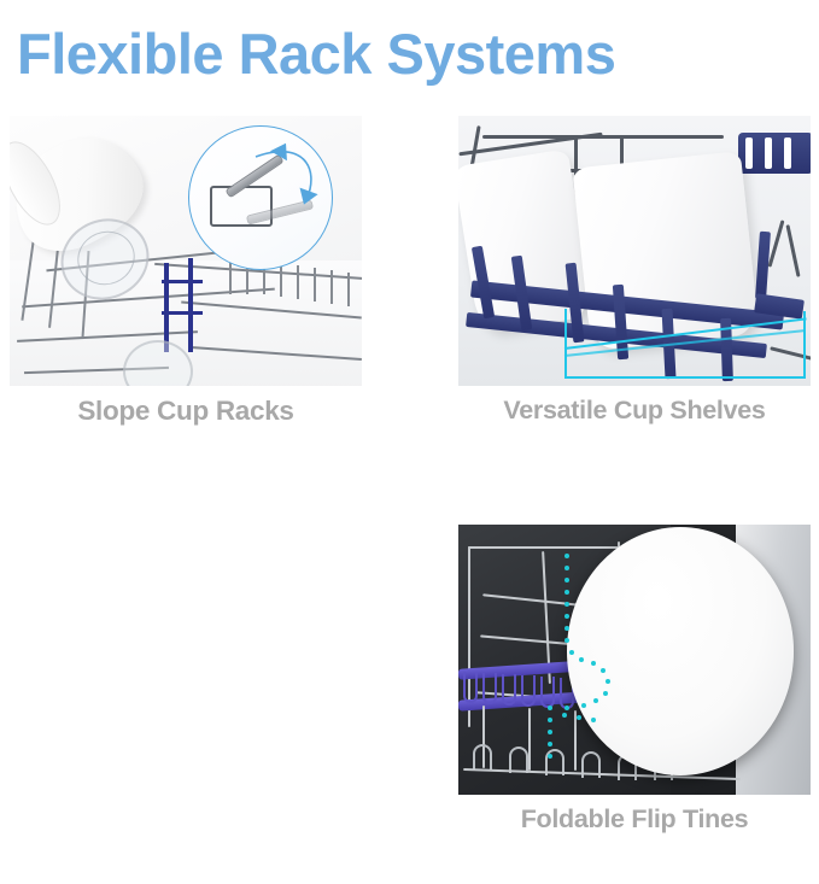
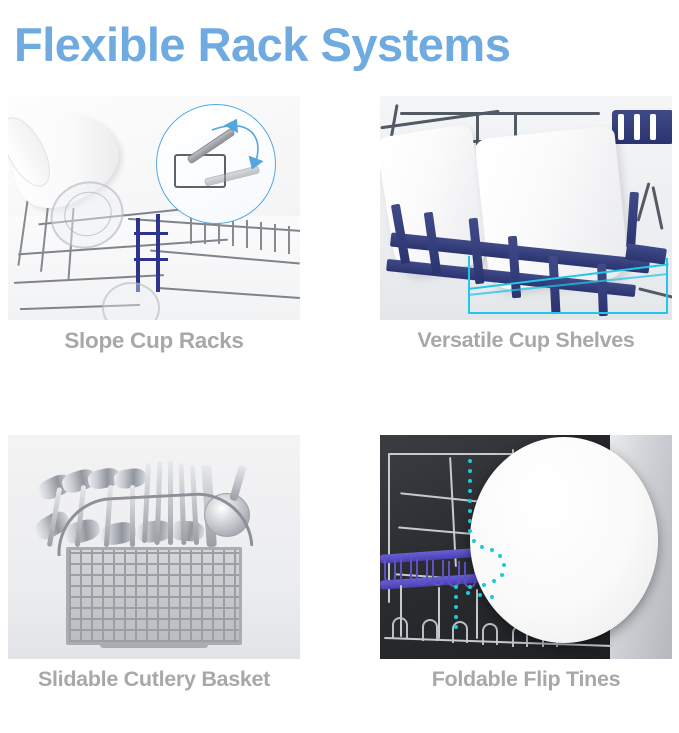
  Flexible Rack Systems
  Slope Cup Racks
  Versatile Cup Shelves
+ Slidable Cutlery Basket
  Foldable Flip Tines
